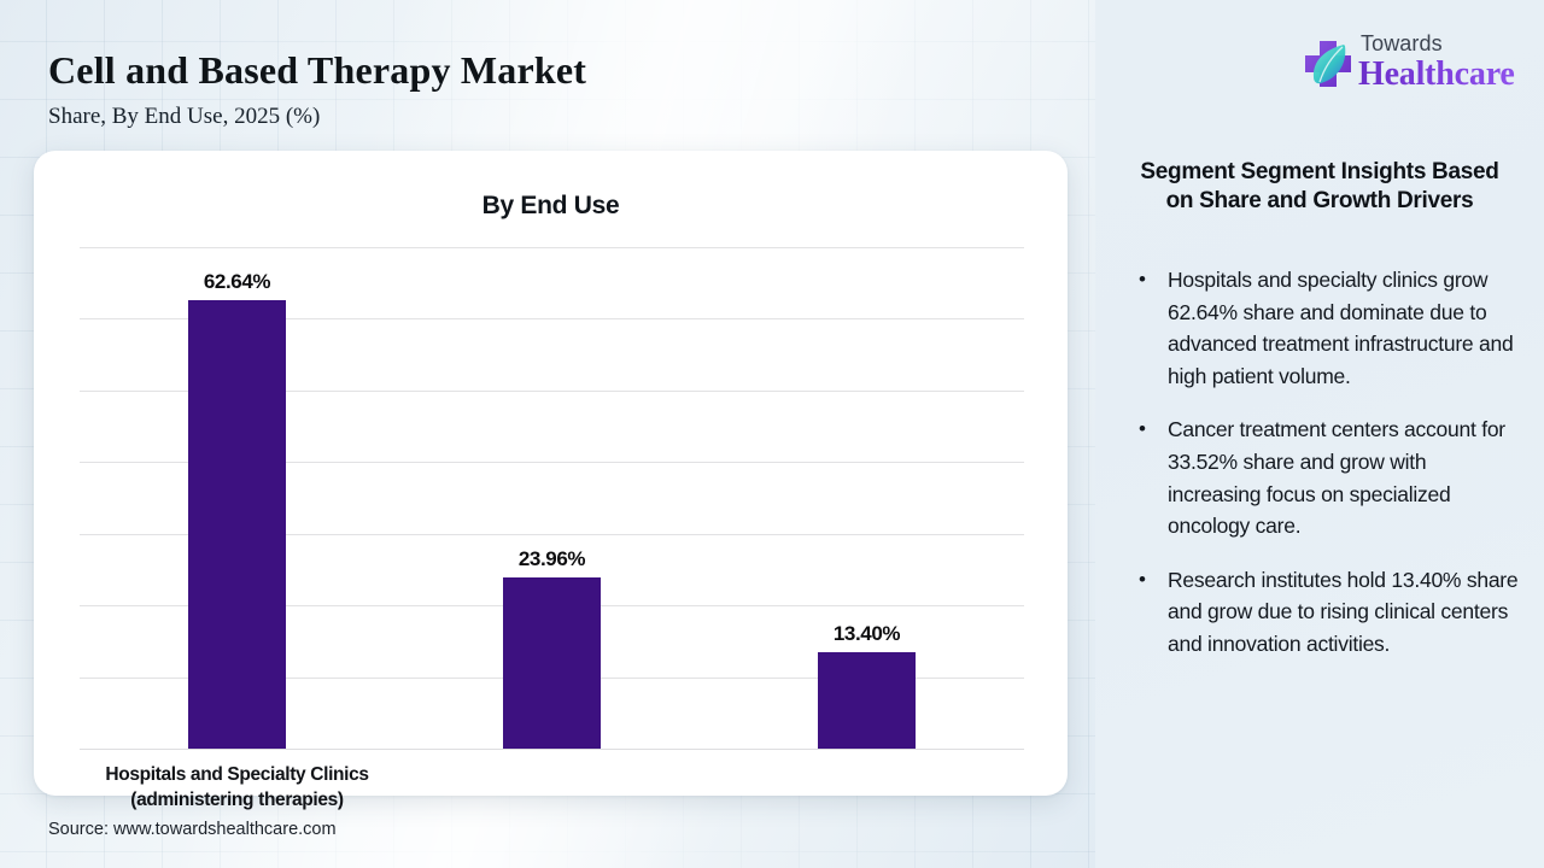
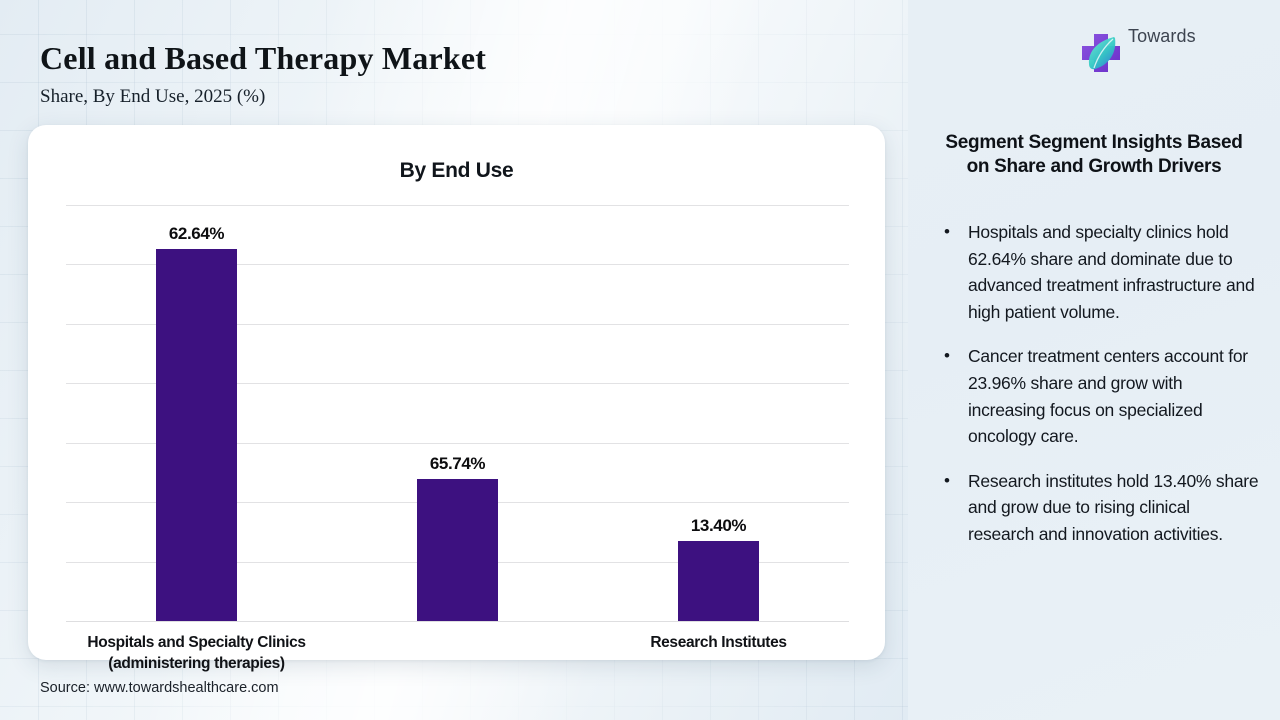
  Cell and Based Therapy Market
  Share, By End Use, 2025 (%)
  Towards
- Healthcare
  By End Use
  62.64%
  Hospitals and Specialty Clinics (administering therapies)
- 23.96%
+ 65.74%
  13.40%
+ Research Institutes
  Source: www.towardshealthcare.com
  Segment Segment Insights Based on Share and Growth Drivers
  •
- Hospitals and specialty clinics grow 62.64% share and dominate due to advanced treatment infrastructure and high patient volume.
+ Hospitals and specialty clinics hold 62.64% share and dominate due to advanced treatment infrastructure and high patient volume.
  •
- Cancer treatment centers account for 33.52% share and grow with increasing focus on specialized oncology care.
+ Cancer treatment centers account for 23.96% share and grow with increasing focus on specialized oncology care.
  •
- Research institutes hold 13.40% share and grow due to rising clinical centers and innovation activities.
+ Research institutes hold 13.40% share and grow due to rising clinical research and innovation activities.
